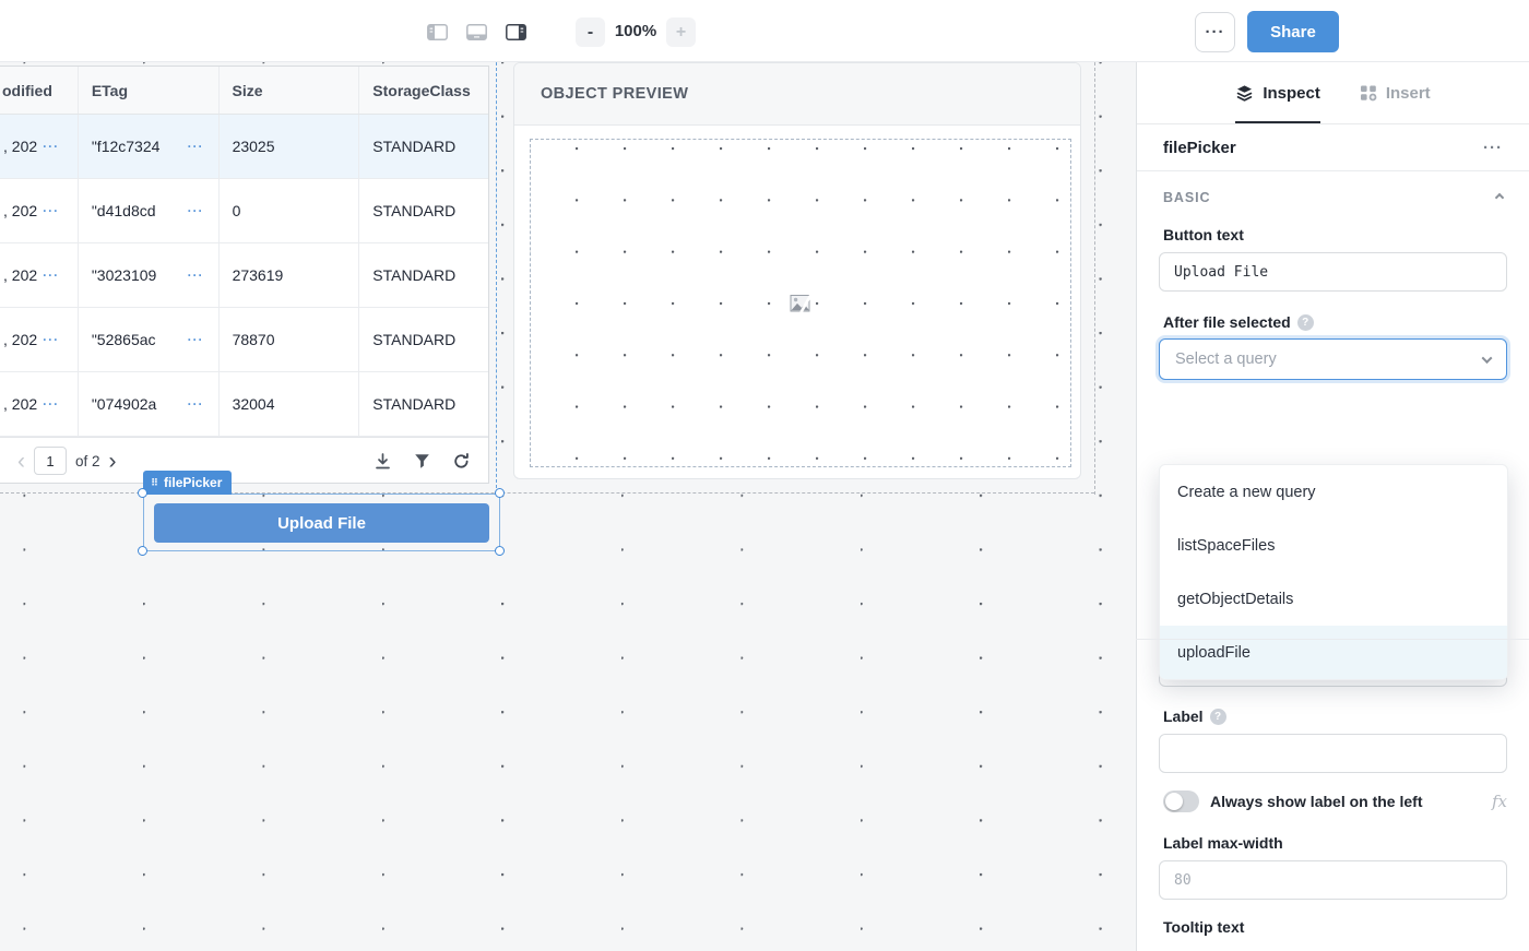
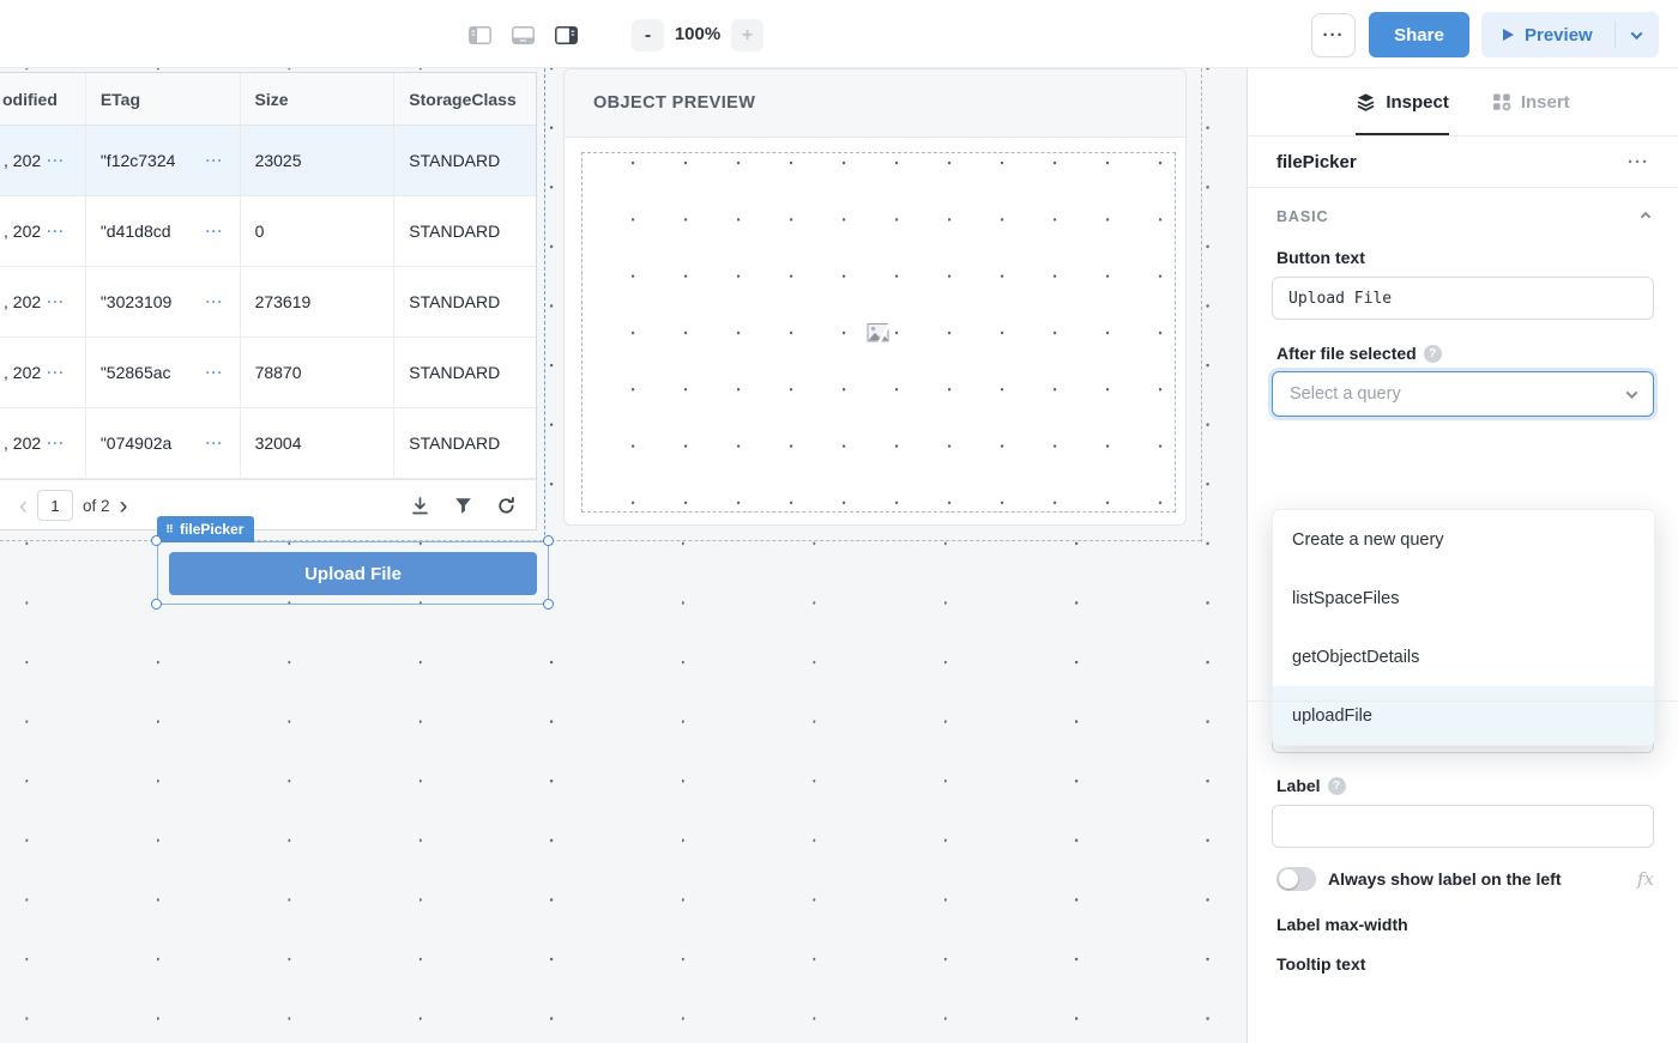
  -
  100%
  +
  ···
  Share
+ Preview
  odified
  ETag
  Size
  StorageClass
  , 202
  ···
  "f12c7324
  ···
  23025
  STANDARD
  , 202
  ···
  "d41d8cd
  ···
  0
  STANDARD
  , 202
  ···
  "3023109
  ···
  273619
  STANDARD
  , 202
  ···
  "52865ac
  ···
  78870
  STANDARD
  , 202
  ···
  "074902a
  ···
  32004
  STANDARD
  ‹
  1
  of 2
  ›
  OBJECT PREVIEW
  ⠿
  filePicker
  Upload File
  Inspect
  Insert
  filePicker
  ···
  BASIC
  Button text
  Upload File
  After file selected
  ?
  Select a query
  Label
  ?
  Always show label on the left
  fx
  Label max-width
- 80
  Tooltip text
  Create a new query
  listSpaceFiles
  getObjectDetails
  uploadFile
